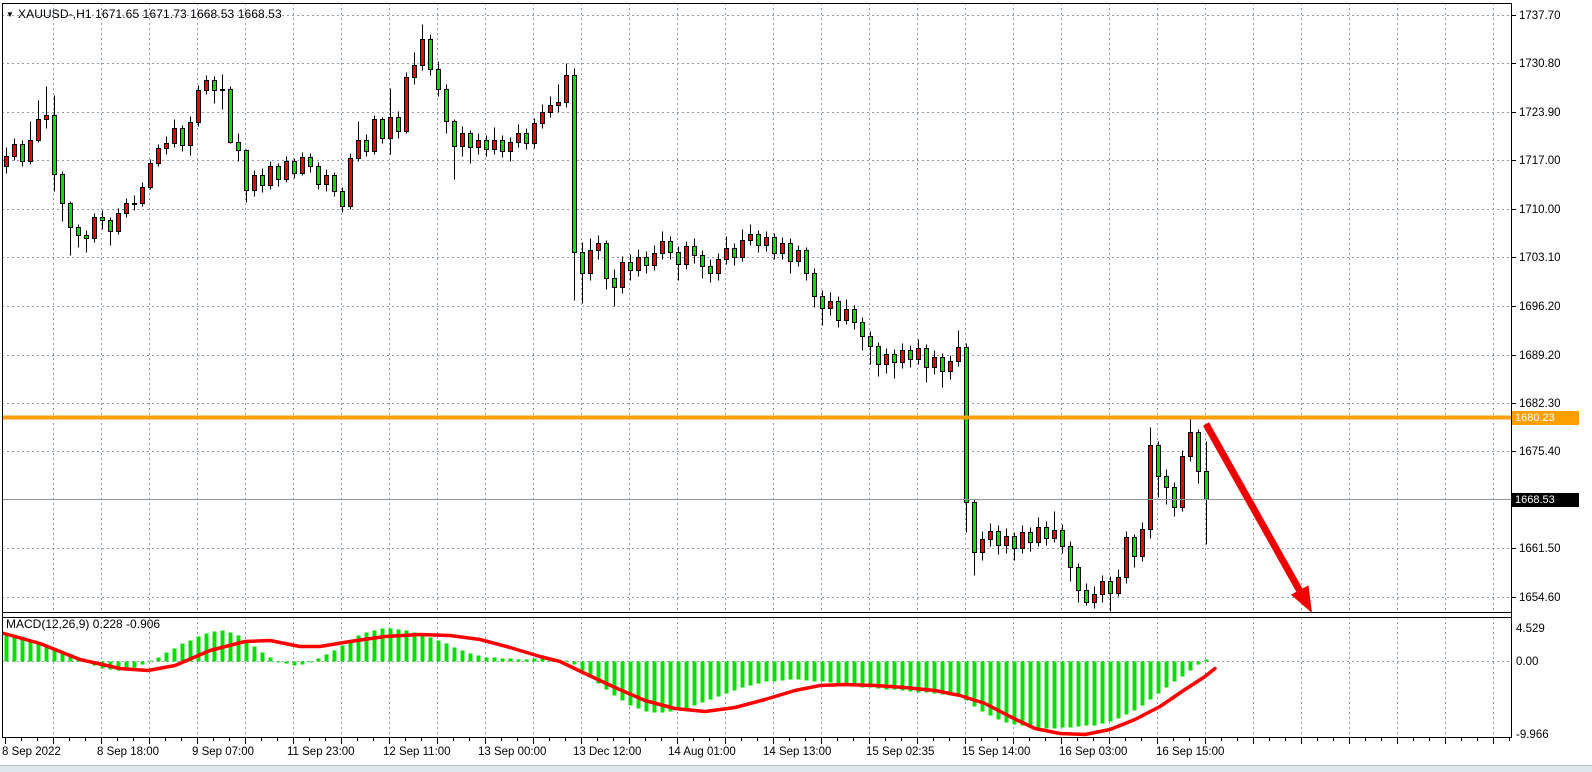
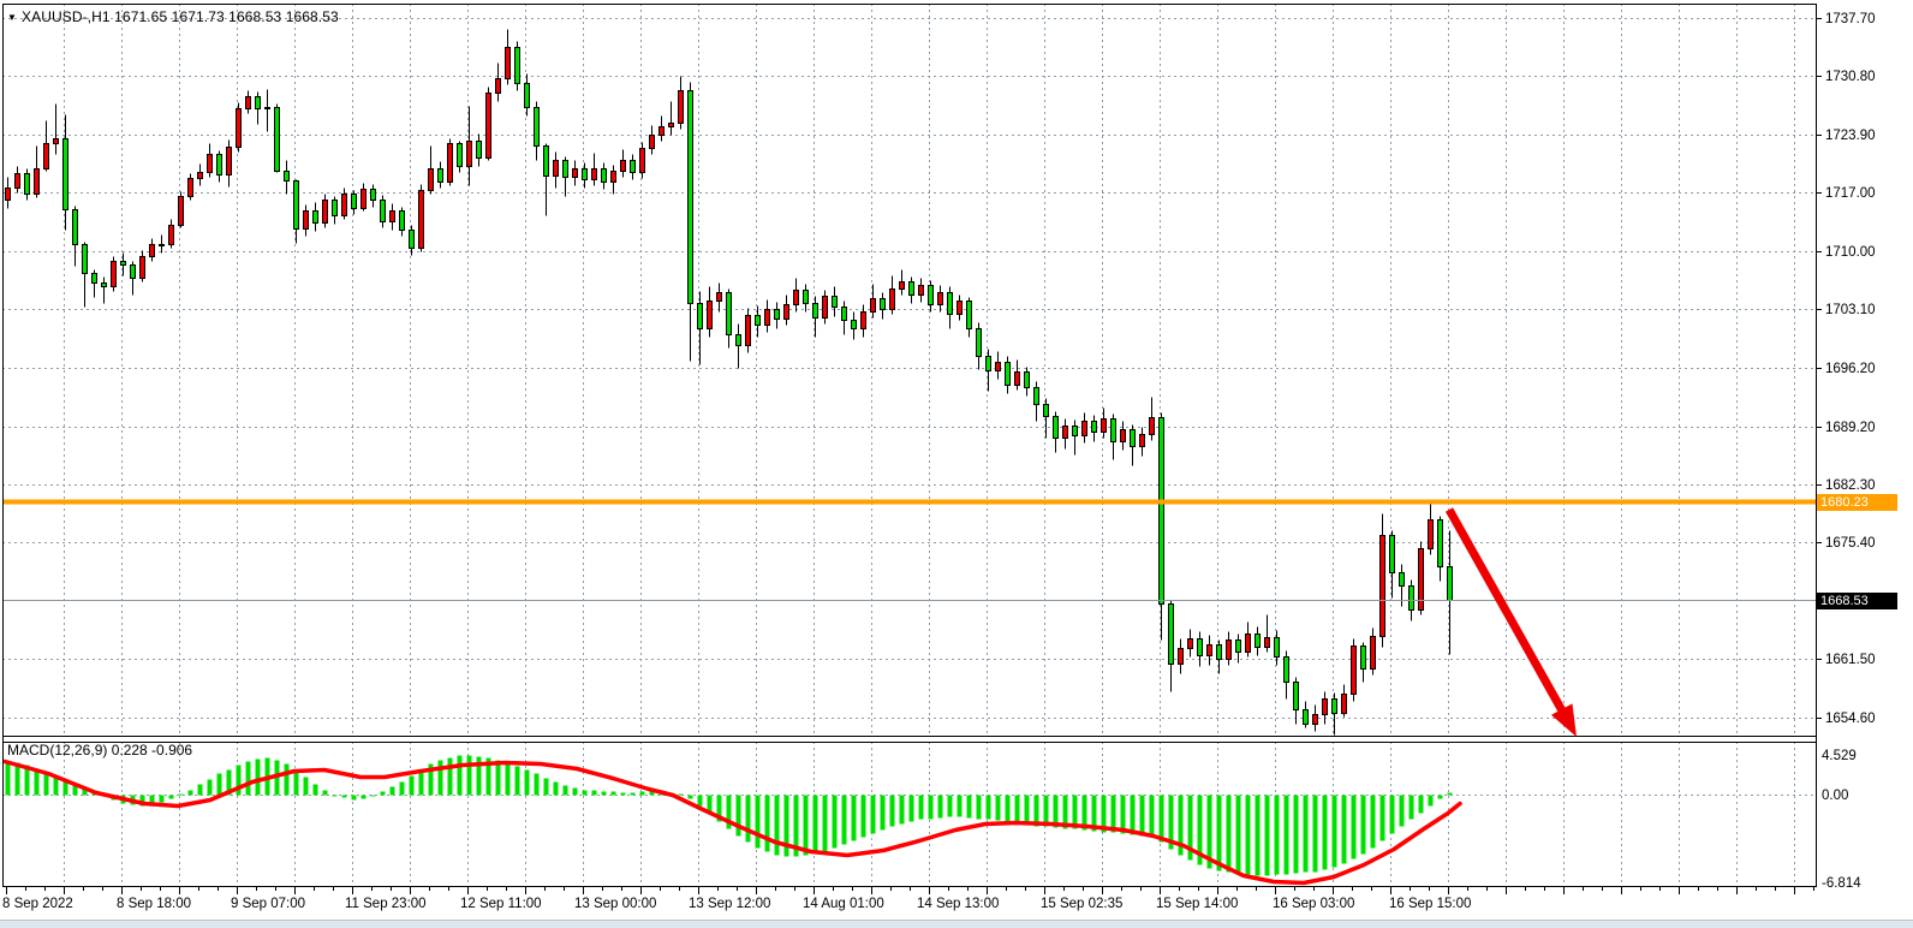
  ▼ XAUUSD-,H1 1671.65 1671.73 1668.53 1668.53
  MACD(12,26,9) 0.228 -0.906
  1737.70
  1730.80
  1723.90
  1717.00
  1710.00
  1703.10
  1696.20
  1689.20
  1682.30
  1675.40
  1661.50
  1654.60
  1680.23
  1668.53
  8 Sep 2022
  8 Sep 18:00
  9 Sep 07:00
  11 Sep 23:00
  12 Sep 11:00
  13 Sep 00:00
- 13 Dec 12:00
+ 13 Sep 12:00
  14 Aug 01:00
  14 Sep 13:00
  15 Sep 02:35
  15 Sep 14:00
  16 Sep 03:00
  16 Sep 15:00
  4.529
  0.00
- -9.966
+ -6.814
